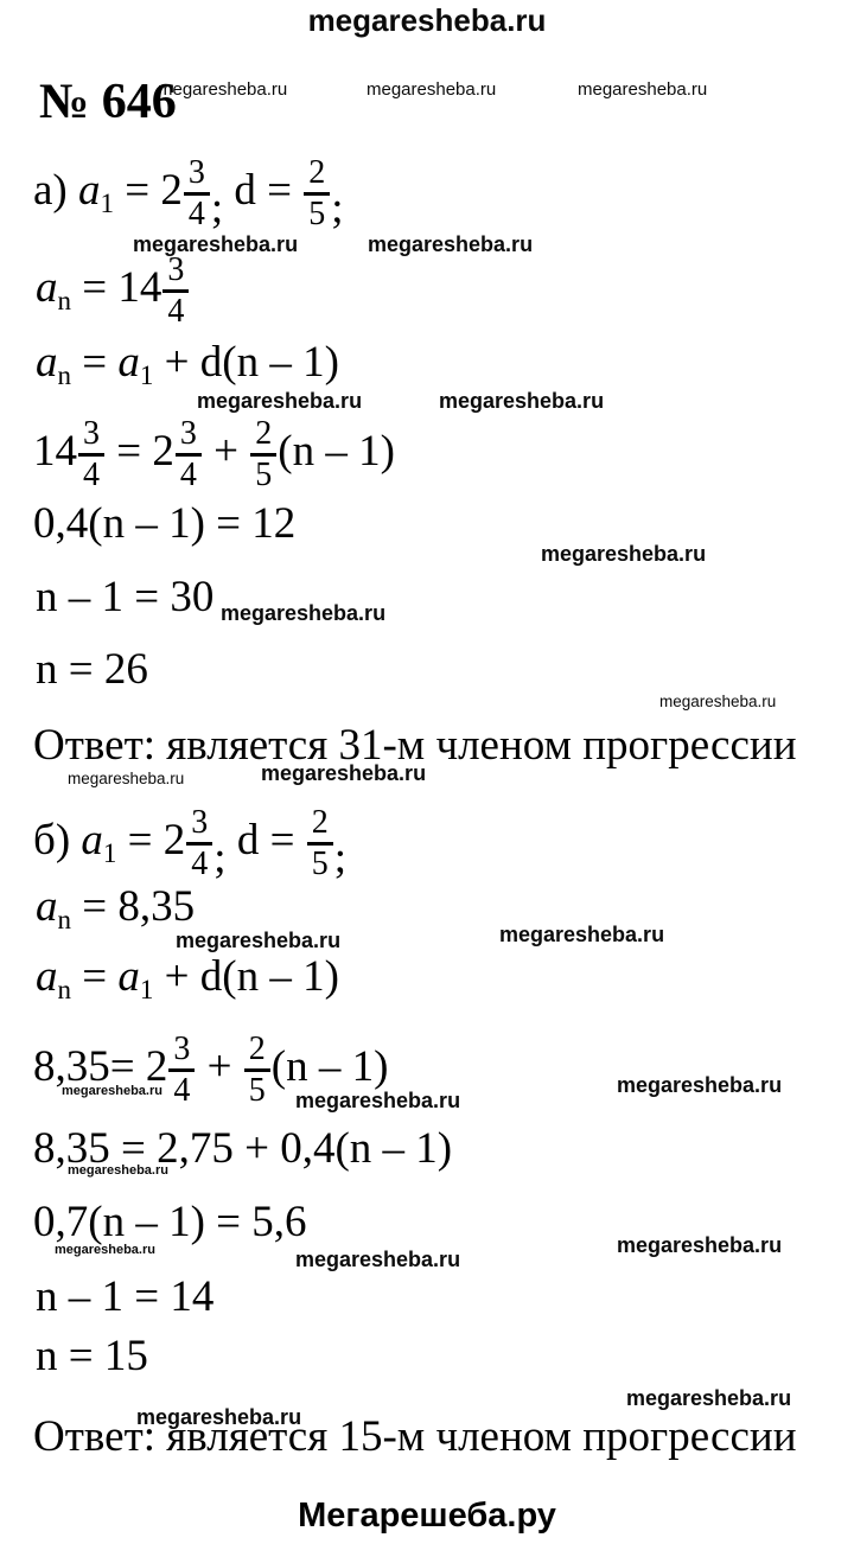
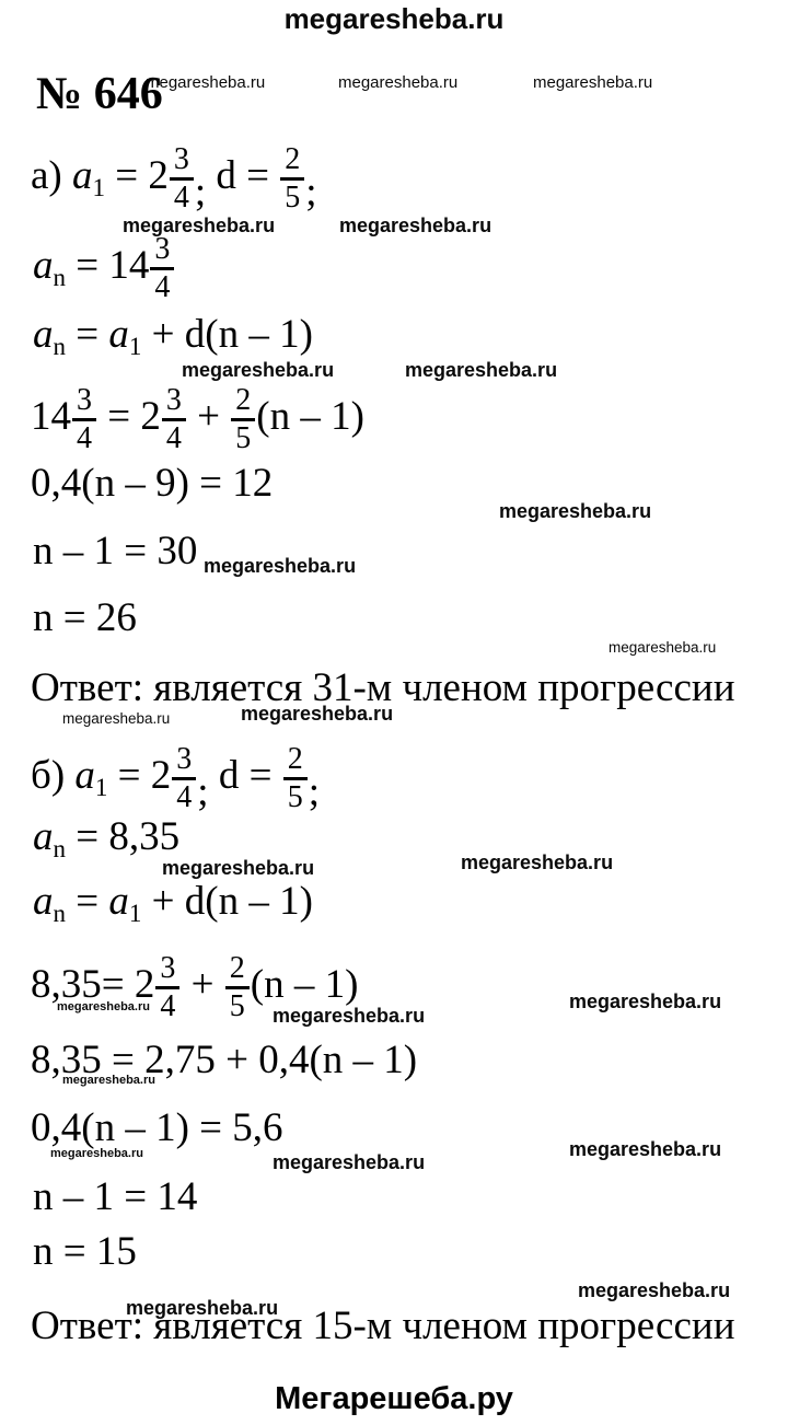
  megaresheba.ru
  megaresheba.ru
  megaresheba.ru
  megaresheba.ru
  megaresheba.ru
  megaresheba.ru
  megaresheba.ru
  megaresheba.ru
  megaresheba.ru
  megaresheba.ru
  megaresheba.ru
  megaresheba.ru
  megaresheba.ru
  megaresheba.ru
  megaresheba.ru
  megaresheba.ru
  megaresheba.ru
  megaresheba.ru
  megaresheba.ru
  megaresheba.ru
  megaresheba.ru
  megaresheba.ru
  megaresheba.ru
  megaresheba.ru
  № 646
  а) a1 = 2
  3
  4
  ; d =
  2
  5
  ;
  an = 14
  3
  4
  an = a1 + d(n – 1)
  14
  3
  4
  = 2
  3
  4
  +
  2
  5
  (n – 1)
- 0,4(n – 1) = 12
+ 0,4(n – 9) = 12
  n – 1 = 30
  n = 26
  Ответ: является 31-м членом прогрессии
  б) a1 = 2
  3
  4
  ; d =
  2
  5
  ;
  an = 8,35
  an = a1 + d(n – 1)
  8,35= 2
  3
  4
  +
  2
  5
  (n – 1)
  8,35 = 2,75 + 0,4(n – 1)
- 0,7(n – 1) = 5,6
+ 0,4(n – 1) = 5,6
  n – 1 = 14
  n = 15
  Ответ: является 15-м членом прогрессии
  Мегарешеба.ру
